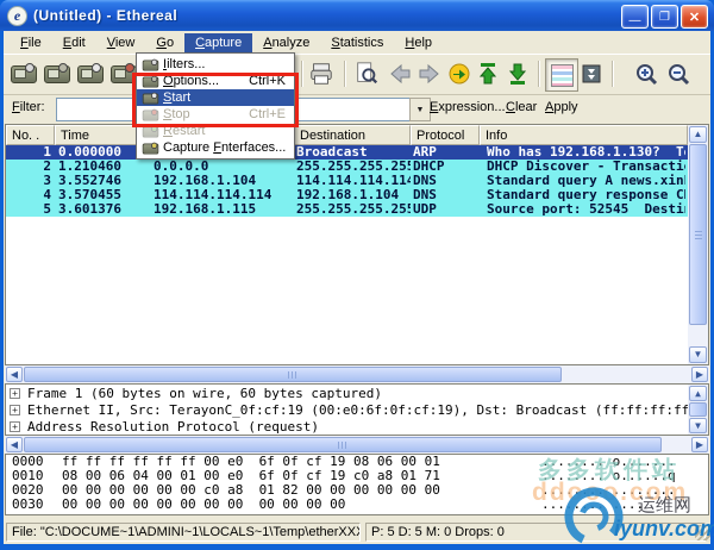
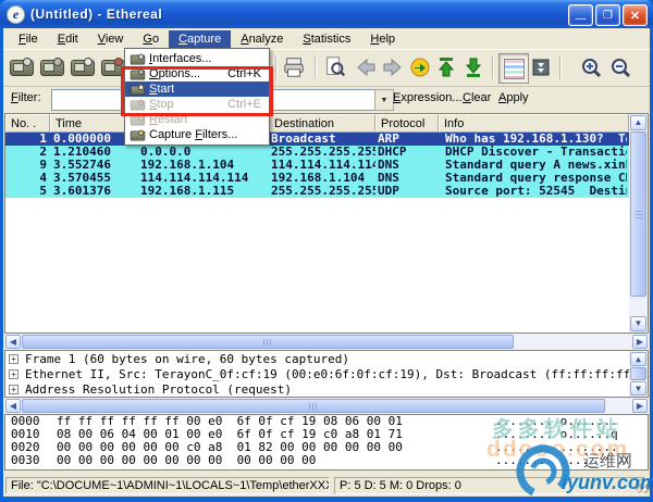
  e
  (Untitled) - Ethereal
  —
  ❐
  ✕
  File
  Edit
  View
  Go
  Capture
  Analyze
  Statistics
  Help
  Filter:
  Expression...
  Clear
  Apply
  No. .
  Time
  Destination
  Protocol
  Info
  1
  0.000000
  Broadcast
  ARP
  Who has 192.168.1.130? T
  2
  1.210460
  0.0.0.0
  255.255.255.25
  DHCP
  DHCP Discover - Transacti
- 3
+ 9
  3.552746
  192.168.1.104
  114.114.114.11
  DNS
  Standard query A news.xin
  4
  3.570455
  114.114.114.114
  192.168.1.104
  DNS
  Standard query response C
  5
  3.601376
  192.168.1.115
  255.255.255.25
  UDP
  Source port: 52545 Desti
  ▲
  ▼
  ◀
  ▶
  +
  Frame 1 (60 bytes on wire, 60 bytes captured)
  +
  Ethernet II, Src: TerayonC_0f:cf:19 (00:e0:6f:0f:cf:19), Dst: Broadcast (ff:ff:ff:ff
  +
  Address Resolution Protocol (request)
  ▲
  ▼
  ◀
  ▶
  0000
  ff ff ff ff ff ff 00 e0 6f 0f cf 19 08 06 00 01
  ........ o.......
  0010
  08 00 06 04 00 01 00 e0 6f 0f cf 19 c0 a8 01 71
  ........ o......q
  0020
  00 00 00 00 00 00 c0 a8 01 82 00 00 00 00 00 00
  ..... ........
  0030
  00 00 00 00 00 00 00 00 00 00 00 00
  File: "C:\DOCUME~1\ADMINI~1\LOCALS~1\Temp\etherXXX
  P: 5 D: 5 M: 0 Drops: 0
- Iilters...
+ Interfaces...
  Options...
  Ctrl+K
  Start
  Stop
  Ctrl+E
  Restart
- Capture Fnterfaces...
+ Capture Filters...
  多多软件站
  ddoo.com
  运维网
  iyunv.com
